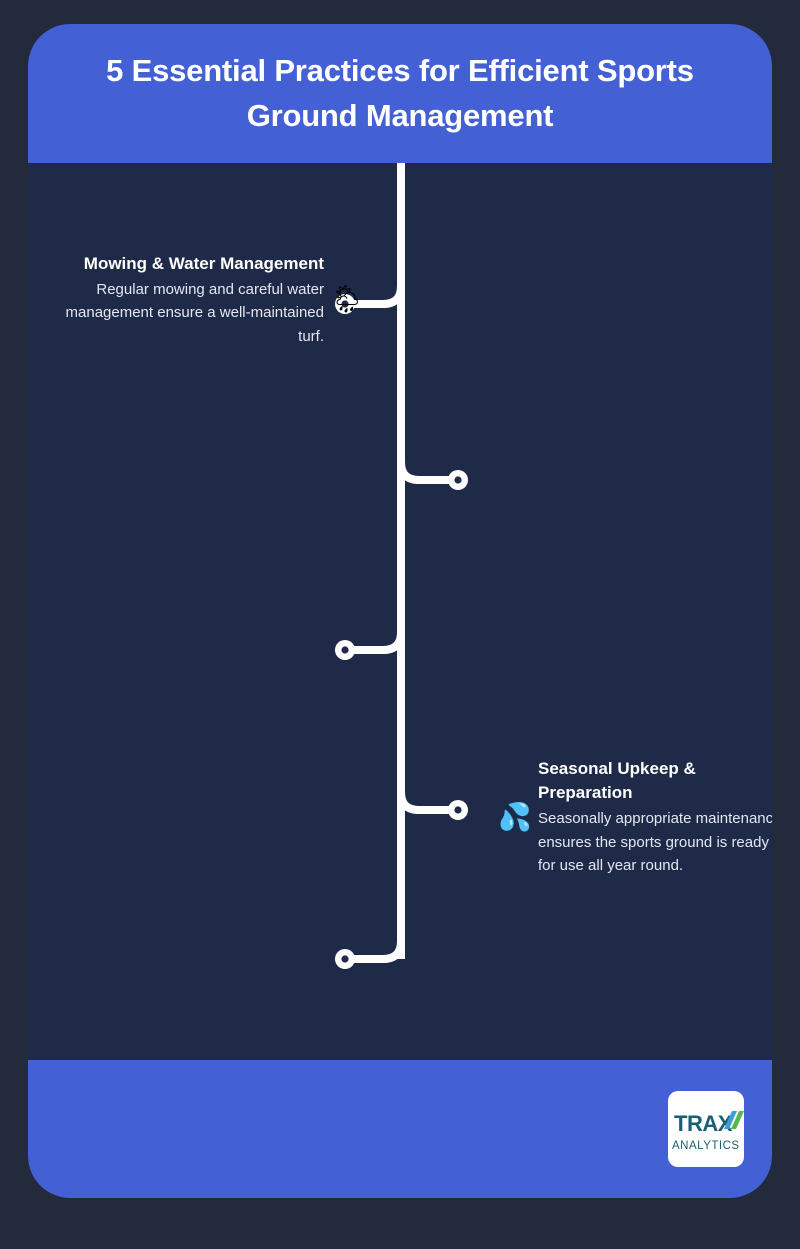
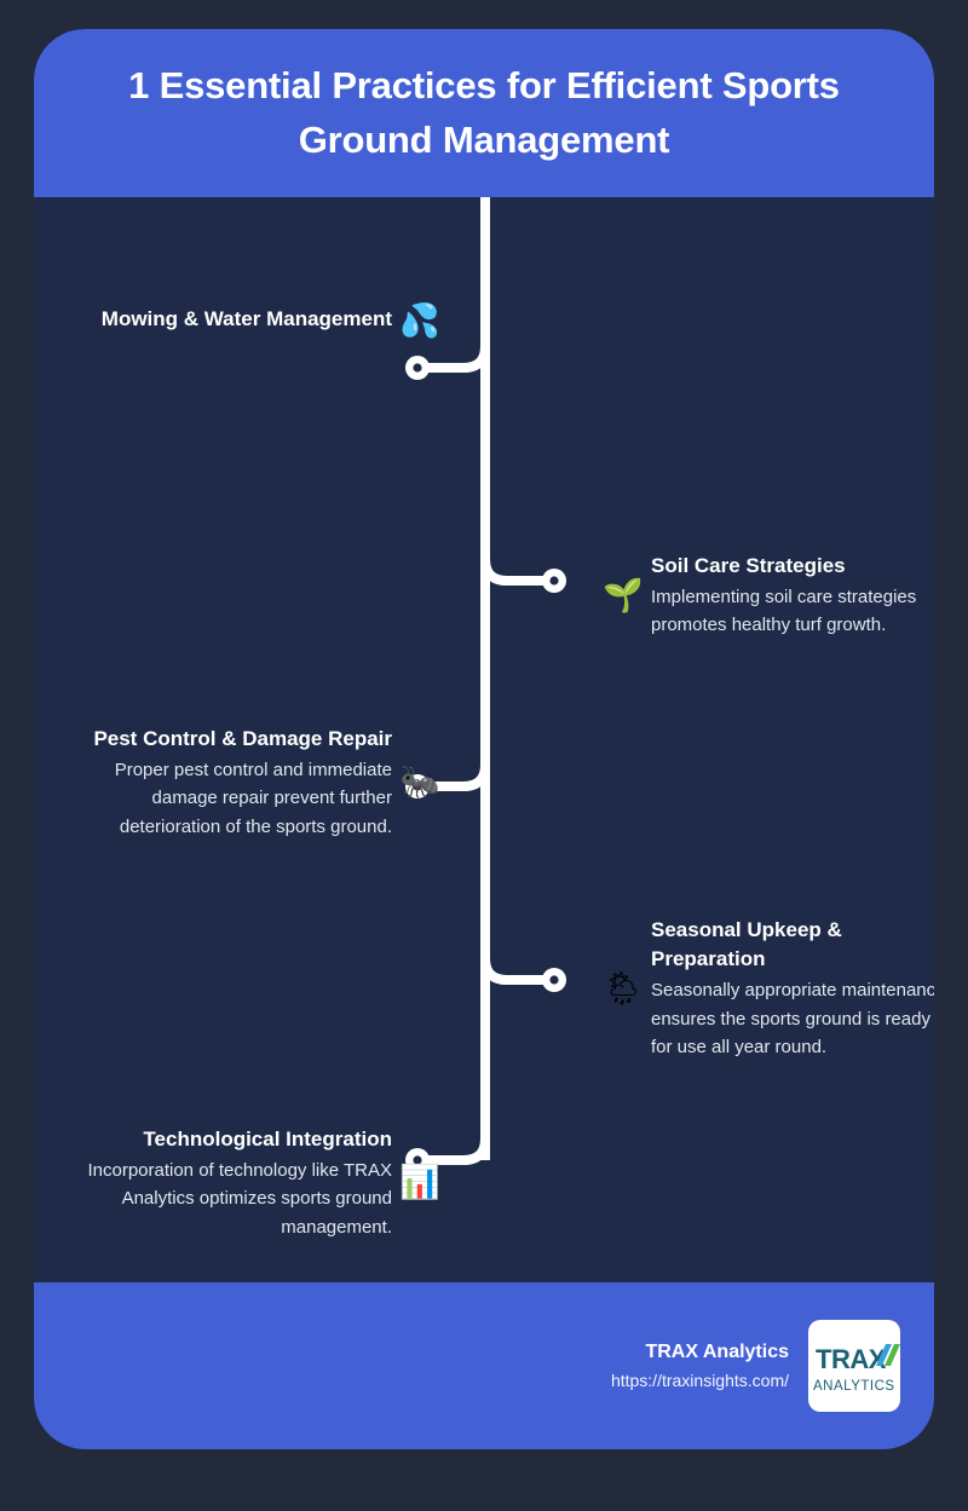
- 5 Essential Practices for Efficient Sports Ground Management
+ 1 Essential Practices for Efficient Sports Ground Management
  Mowing & Water Management
- Regular mowing and careful water management ensure a well-maintained turf.
- 🌦
+ 💦
+ 🌱
+ Soil Care Strategies
+ Implementing soil care strategies promotes healthy turf growth.
+ Pest Control & Damage Repair
+ Proper pest control and immediate damage repair prevent further deterioration of the sports ground.
+ 🐜
- 💦
+ 🌦
  Seasonal Upkeep & Preparation
  Seasonally appropriate maintenanc ensures the sports ground is ready for use all year round.
+ Technological Integration
+ Incorporation of technology like TRAX Analytics optimizes sports ground management.
+ 📊
+ TRAX Analytics
+ https://traxinsights.com/
  TRAX
  ANALYTICS
